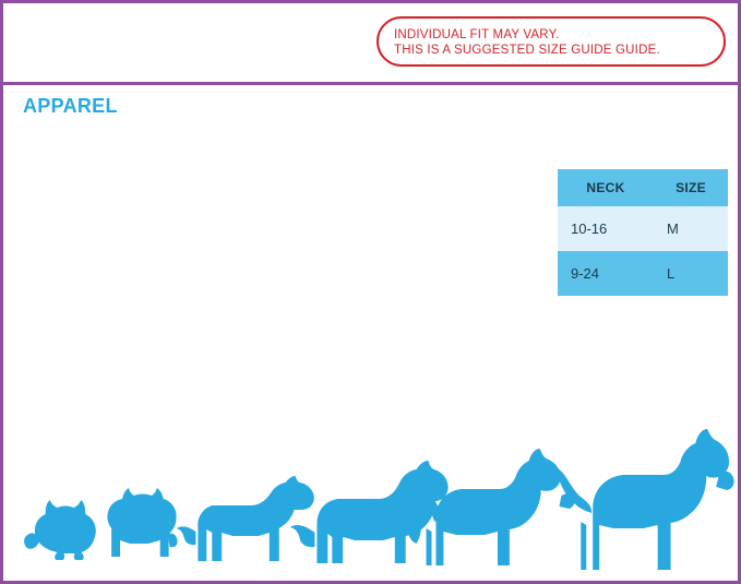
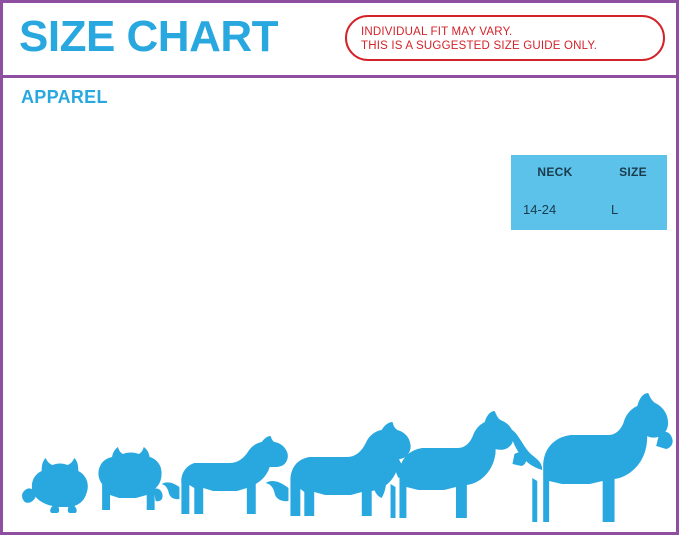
+ SIZE CHART
  INDIVIDUAL FIT MAY VARY.
- THIS IS A SUGGESTED SIZE GUIDE GUIDE.
+ THIS IS A SUGGESTED SIZE GUIDE ONLY.
  APPAREL
  NECK	SIZE
- 10-16	M
- 9-24	L
+ 14-24	L
